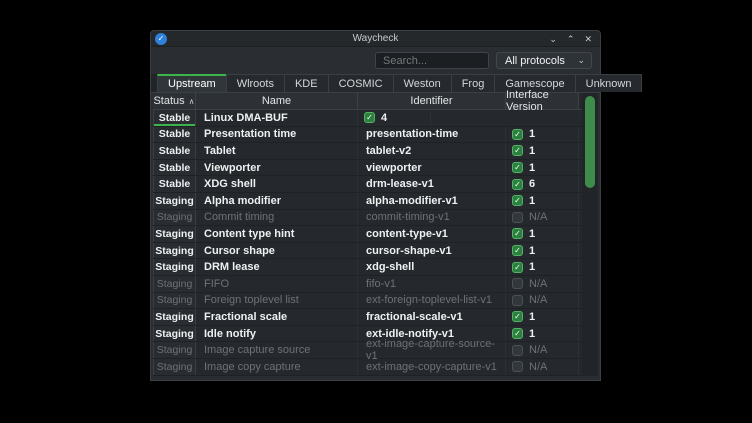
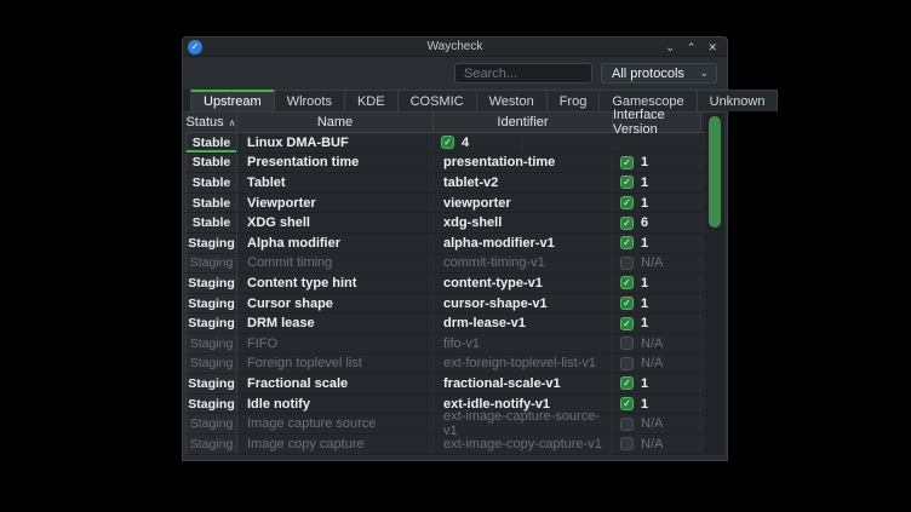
  ✓
  Waycheck
  ⌄
  ⌃
  ✕
  Search...
  All protocols
  ⌄
  Upstream
  Wlroots
  KDE
  COSMIC
  Weston
  Frog
  Gamescope
  Unknown
  Status
  ∧
  Name
  Identifier
  Interface Version
  Stable
  Linux DMA-BUF
  ✓
  4
  Stable
  Presentation time
  presentation-time
  ✓
  1
  Stable
  Tablet
  tablet-v2
  ✓
  1
  Stable
  Viewporter
  viewporter
  ✓
  1
  Stable
  XDG shell
- drm-lease-v1
+ xdg-shell
  ✓
  6
  Staging
  Alpha modifier
  alpha-modifier-v1
  ✓
  1
  Staging
  Commit timing
  commit-timing-v1
  N/A
  Staging
  Content type hint
  content-type-v1
  ✓
  1
  Staging
  Cursor shape
  cursor-shape-v1
  ✓
  1
  Staging
  DRM lease
- xdg-shell
+ drm-lease-v1
  ✓
  1
  Staging
  FIFO
  fifo-v1
  N/A
  Staging
  Foreign toplevel list
  ext-foreign-toplevel-list-v1
  N/A
  Staging
  Fractional scale
  fractional-scale-v1
  ✓
  1
  Staging
  Idle notify
  ext-idle-notify-v1
  ✓
  1
  Staging
  Image capture source
  ext-image-capture-source-v1
  N/A
  Staging
  Image copy capture
  ext-image-copy-capture-v1
  N/A
